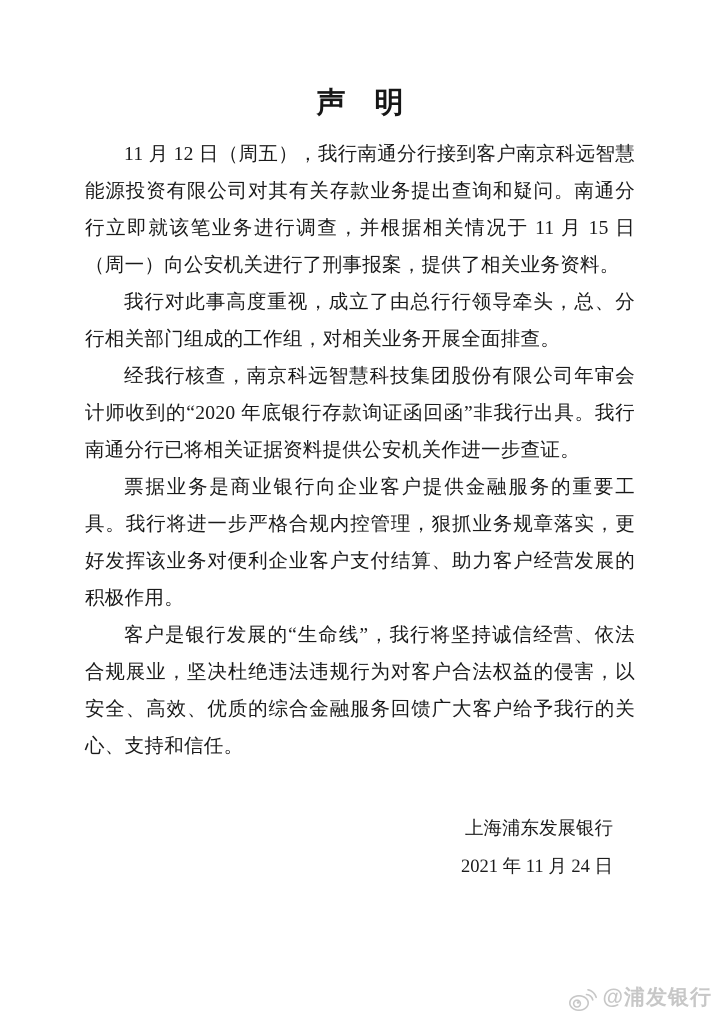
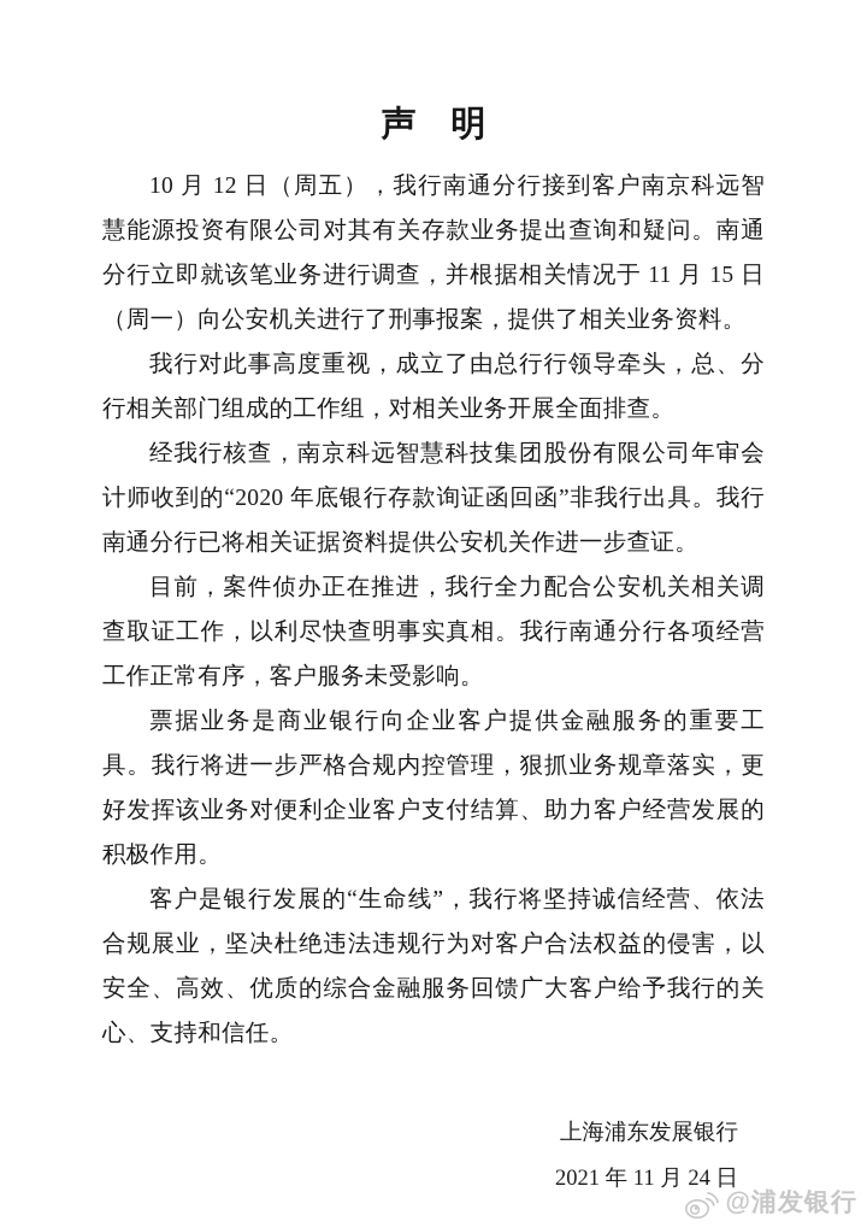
  声 明
- 11 月 12 日（周五），我行南通分行接到客户南京科远智慧能源投资有限公司对其有关存款业务提出查询和疑问。南通分行立即就该笔业务进行调查，并根据相关情况于 11 月 15 日（周一）向公安机关进行了刑事报案，提供了相关业务资料。
+ 10 月 12 日（周五），我行南通分行接到客户南京科远智慧能源投资有限公司对其有关存款业务提出查询和疑问。南通分行立即就该笔业务进行调查，并根据相关情况于 11 月 15 日（周一）向公安机关进行了刑事报案，提供了相关业务资料。
  我行对此事高度重视，成立了由总行行领导牵头，总、分行相关部门组成的工作组，对相关业务开展全面排查。
  经我行核查，南京科远智慧科技集团股份有限公司年审会计师收到的“2020 年底银行存款询证函回函”非我行出具。我行南通分行已将相关证据资料提供公安机关作进一步查证。
+ 目前，案件侦办正在推进，我行全力配合公安机关相关调查取证工作，以利尽快查明事实真相。我行南通分行各项经营工作正常有序，客户服务未受影响。
  票据业务是商业银行向企业客户提供金融服务的重要工具。我行将进一步严格合规内控管理，狠抓业务规章落实，更好发挥该业务对便利企业客户支付结算、助力客户经营发展的积极作用。
  客户是银行发展的“生命线”，我行将坚持诚信经营、依法合规展业，坚决杜绝违法违规行为对客户合法权益的侵害，以安全、高效、优质的综合金融服务回馈广大客户给予我行的关心、支持和信任。
  上海浦东发展银行
  2021 年 11 月 24 日
  @浦发银行
